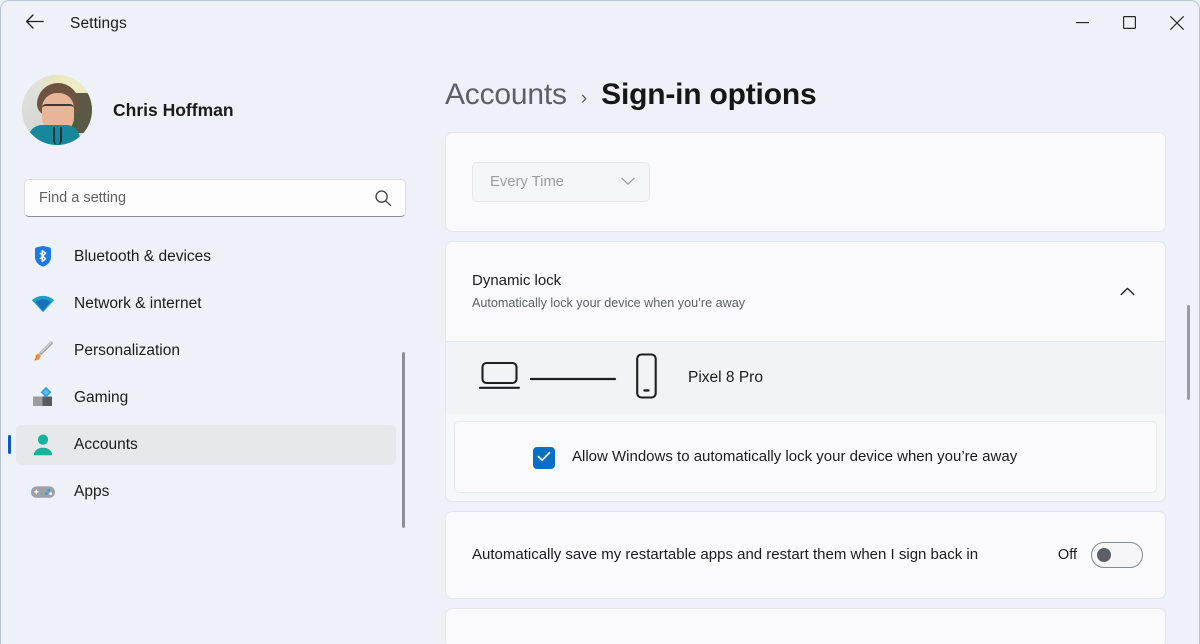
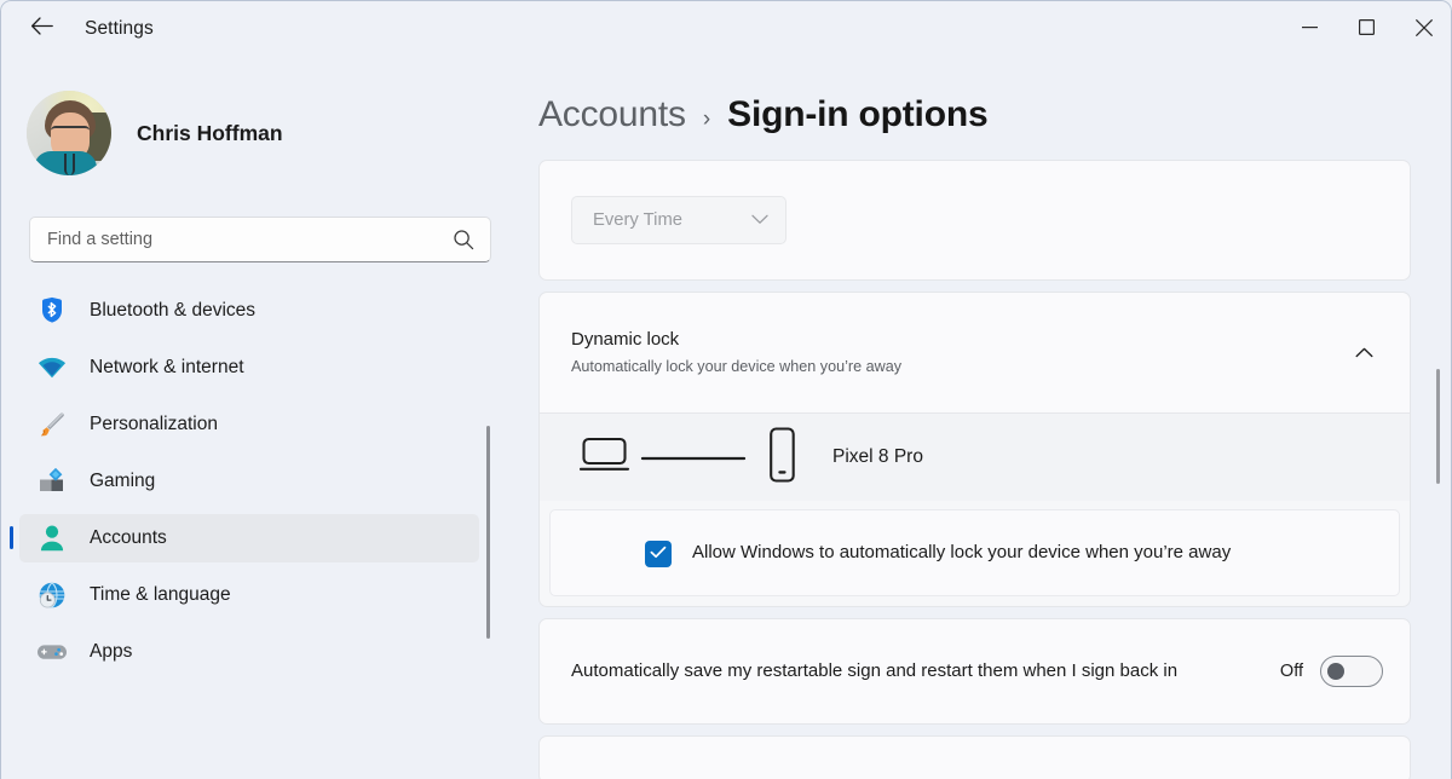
  Settings
  Chris Hoffman
  Find a setting
  Bluetooth & devices
  Network & internet
  Personalization
  Gaming
  Accounts
+ Time & language
  Apps
  Accounts
  ›
  Sign-in options
  Every Time
  Dynamic lock
  Automatically lock your device when you’re away
  Pixel 8 Pro
  Allow Windows to automatically lock your device when you’re away
- Automatically save my restartable apps and restart them when I sign back in
+ Automatically save my restartable sign and restart them when I sign back in
  Off
